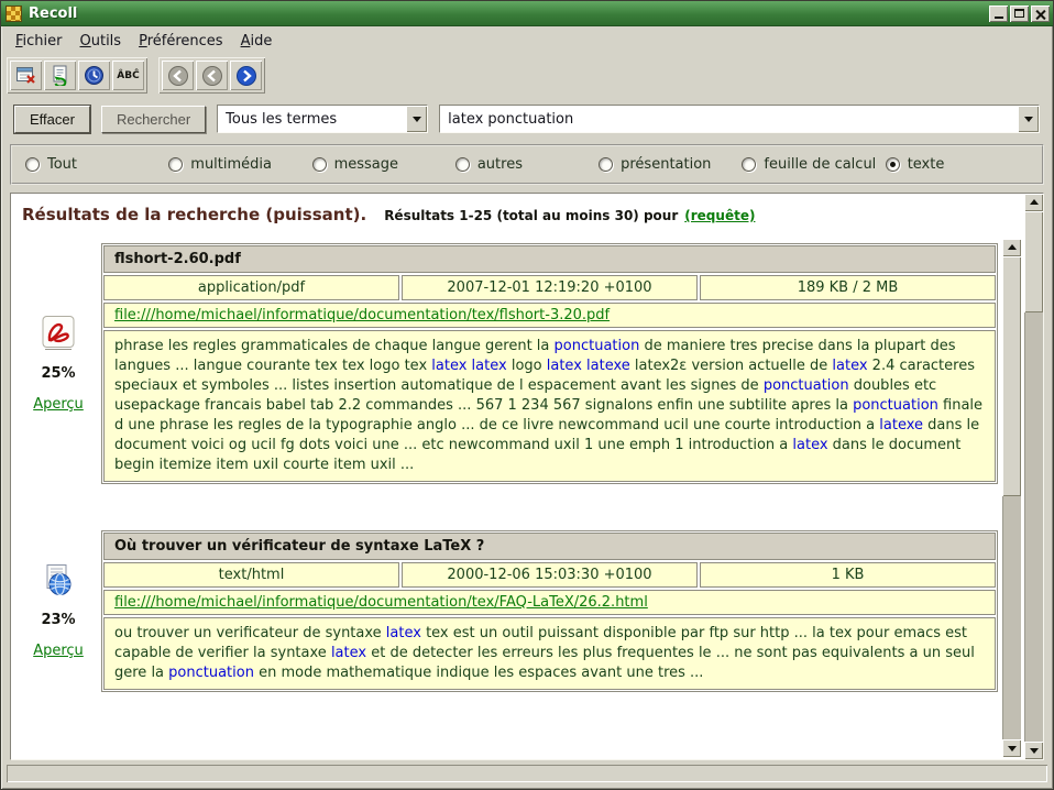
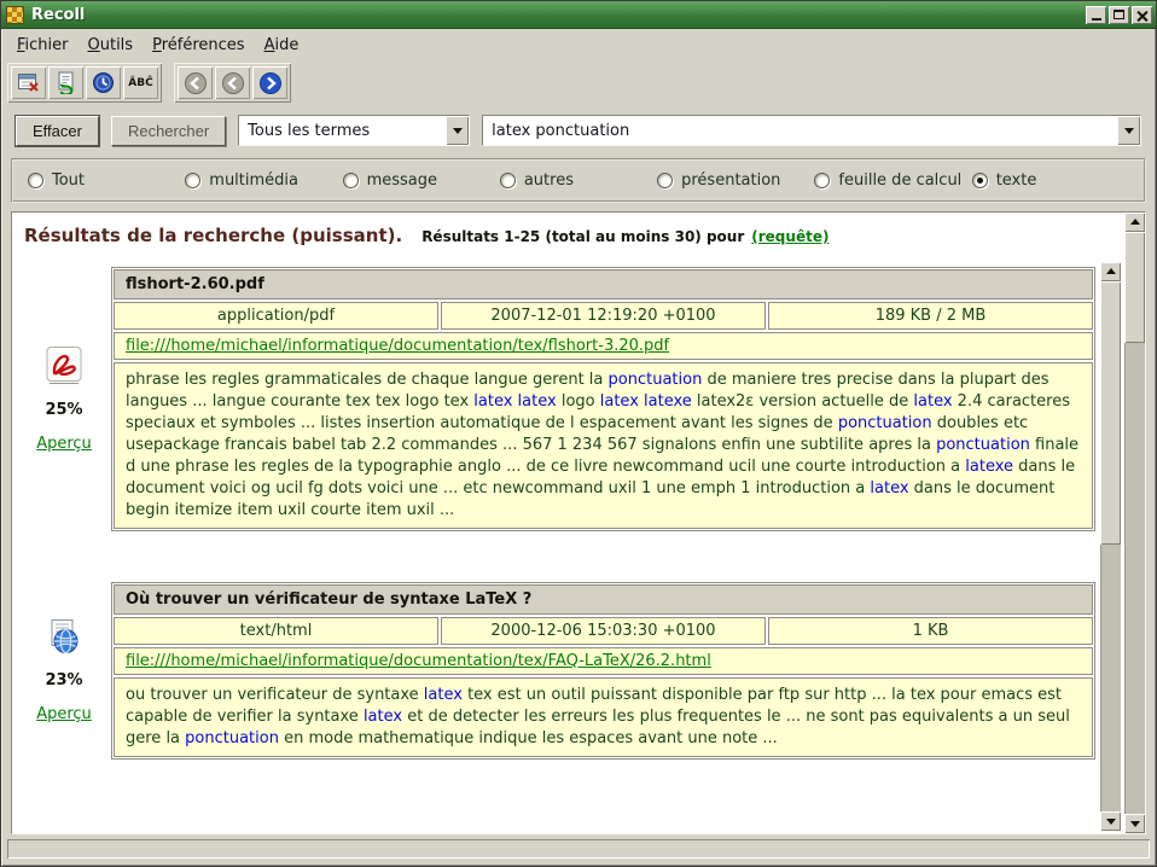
  Recoll
  Fichier
  Outils
  Préférences
  Aide
  ÂBĈ
  Effacer
  Rechercher
  Tous les termes
  latex ponctuation
  Tout
  multimédia
  message
  autres
  présentation
  feuille de calcul
  texte
  Résultats de la recherche (puissant). Résultats 1-25 (total au moins 30) pour (requête)
  25%
  Aperçu
  flshort-2.60.pdf
  application/pdf
  2007-12-01 12:19:20 +0100
  189 KB / 2 MB
  file:///home/michael/informatique/documentation/tex/flshort-3.20.pdf
  phrase les regles grammaticales de chaque langue gerent la ponctuation de maniere tres precise dans la plupart des langues ... langue courante tex tex logo tex latex latex logo latex latexe latex2ε version actuelle de latex 2.4 caracteres speciaux et symboles ... listes insertion automatique de l espacement avant les signes de ponctuation doubles etc usepackage francais babel tab 2.2 commandes ... 567 1 234 567 signalons enfin une subtilite apres la ponctuation finale d une phrase les regles de la typographie anglo ... de ce livre newcommand ucil une courte introduction a latexe dans le document voici og ucil fg dots voici une ... etc newcommand uxil 1 une emph 1 introduction a latex dans le document begin itemize item uxil courte item uxil ...
  23%
  Aperçu
  Où trouver un vérificateur de syntaxe LaTeX ?
  text/html
  2000-12-06 15:03:30 +0100
  1 KB
  file:///home/michael/informatique/documentation/tex/FAQ-LaTeX/26.2.html
- ou trouver un verificateur de syntaxe latex tex est un outil puissant disponible par ftp sur http ... la tex pour emacs est capable de verifier la syntaxe latex et de detecter les erreurs les plus frequentes le ... ne sont pas equivalents a un seul gere la ponctuation en mode mathematique indique les espaces avant une tres ...
+ ou trouver un verificateur de syntaxe latex tex est un outil puissant disponible par ftp sur http ... la tex pour emacs est capable de verifier la syntaxe latex et de detecter les erreurs les plus frequentes le ... ne sont pas equivalents a un seul gere la ponctuation en mode mathematique indique les espaces avant une note ...
